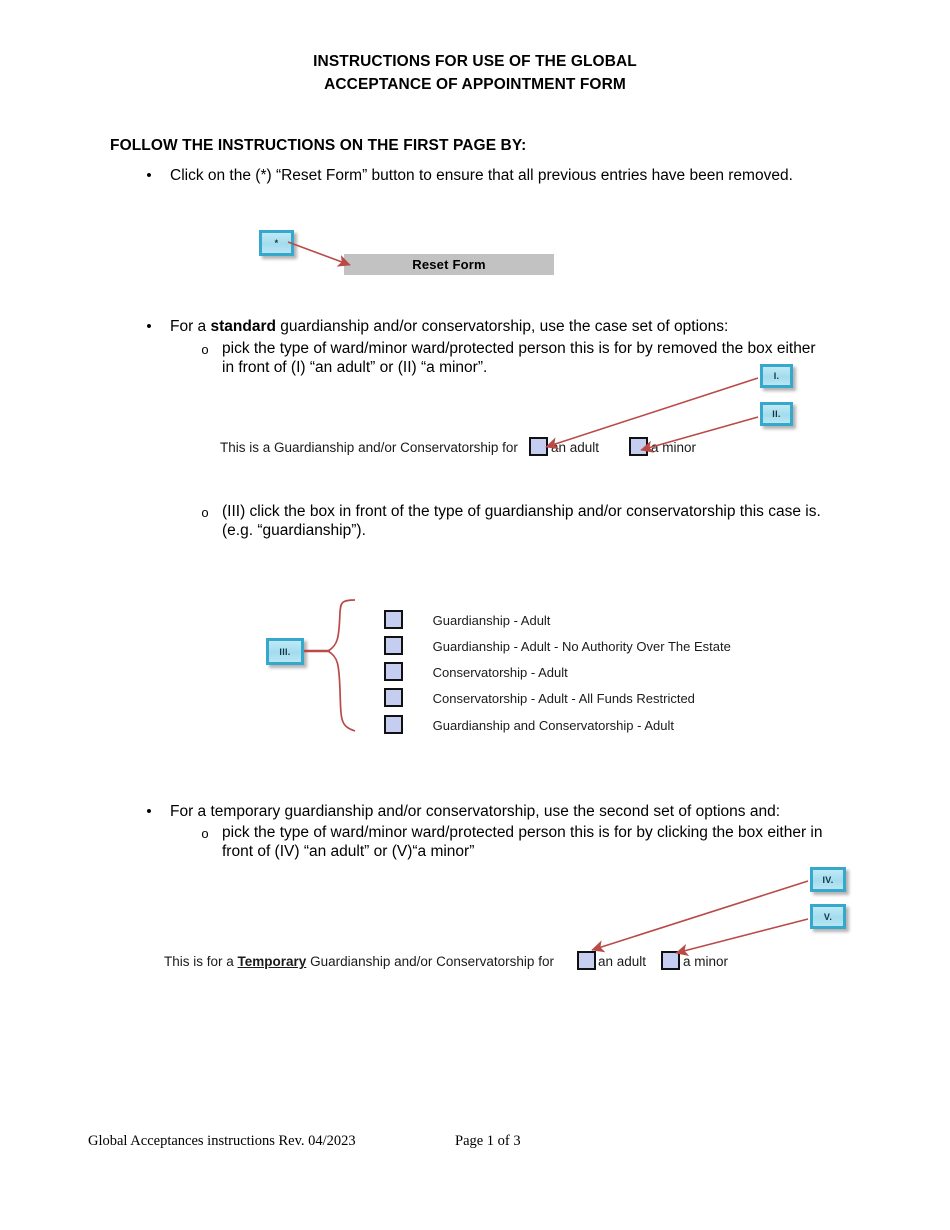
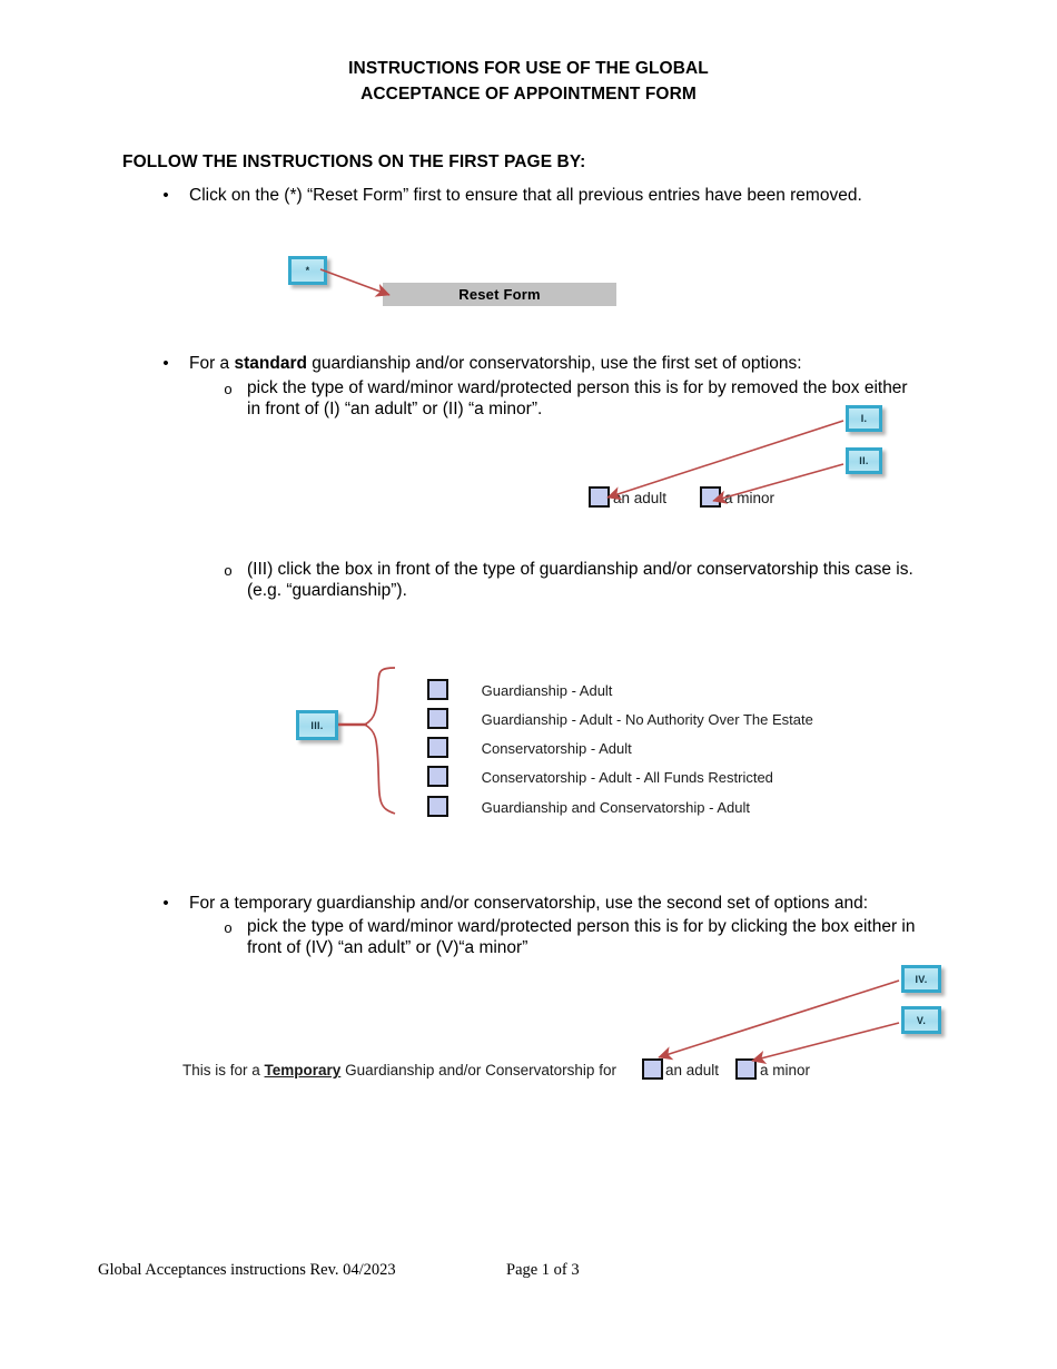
  INSTRUCTIONS FOR USE OF THE GLOBAL
  ACCEPTANCE OF APPOINTMENT FORM
  FOLLOW THE INSTRUCTIONS ON THE FIRST PAGE BY:
  •
- Click on the (*) “Reset Form” button to ensure that all previous entries have been removed.
+ Click on the (*) “Reset Form” first to ensure that all previous entries have been removed.
  Reset Form
  *
  •
- For a standard guardianship and/or conservatorship, use the case set of options:
+ For a standard guardianship and/or conservatorship, use the first set of options:
  o
  pick the type of ward/minor ward/protected person this is for by removed the box either in front of (I) “an adult” or (II) “a minor”.
- This is a Guardianship and/or Conservatorship for
  an adult
  a minor
  I.
  II.
  o
  (III) click the box in front of the type of guardianship and/or conservatorship this case is. (e.g. “guardianship”).
  Guardianship - Adult
  Guardianship - Adult - No Authority Over The Estate
  Conservatorship - Adult
  Conservatorship - Adult - All Funds Restricted
  Guardianship and Conservatorship - Adult
  III.
  •
  For a temporary guardianship and/or conservatorship, use the second set of options and:
  o
  pick the type of ward/minor ward/protected person this is for by clicking the box either in front of (IV) “an adult” or (V)“a minor”
  IV.
  V.
  This is for a Temporary Guardianship and/or Conservatorship for
  an adult
  a minor
  Global Acceptances instructions Rev. 04/2023
  Page 1 of 3
